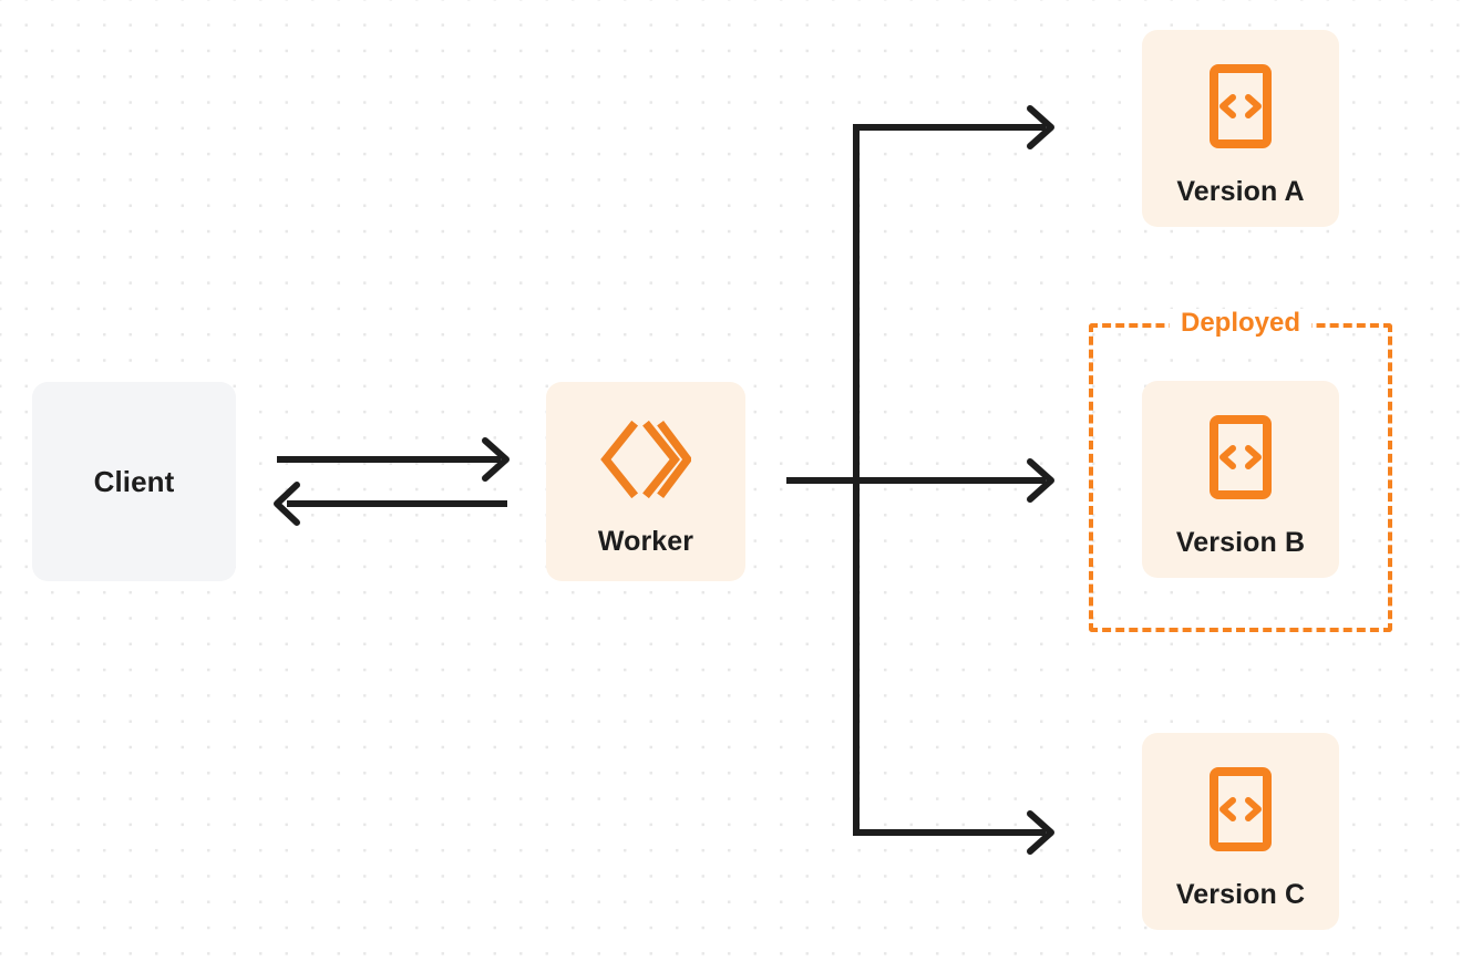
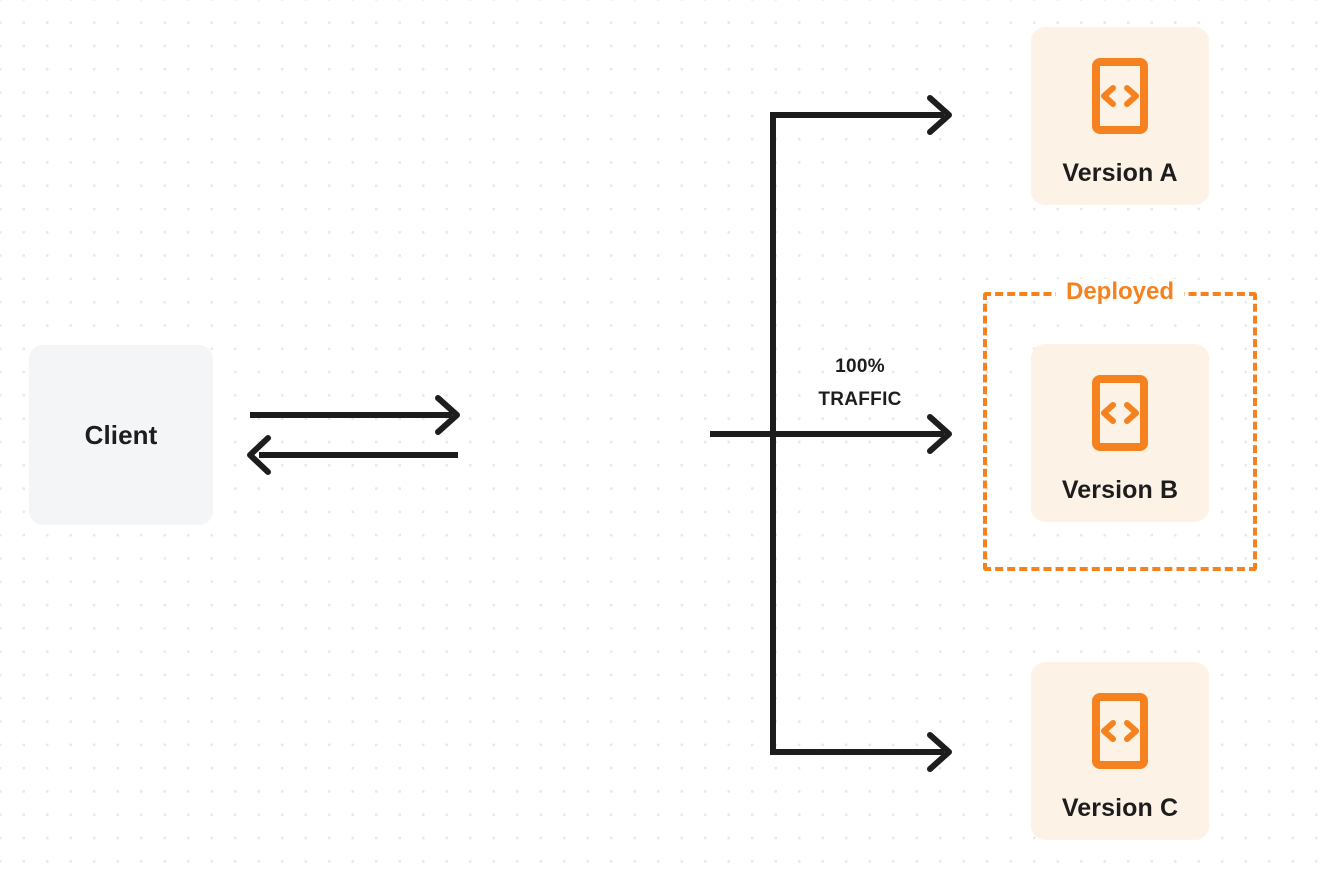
+ 100%
+ TRAFFIC
  Client
- Worker
  Version A
  Deployed
  Version B
  Version C
